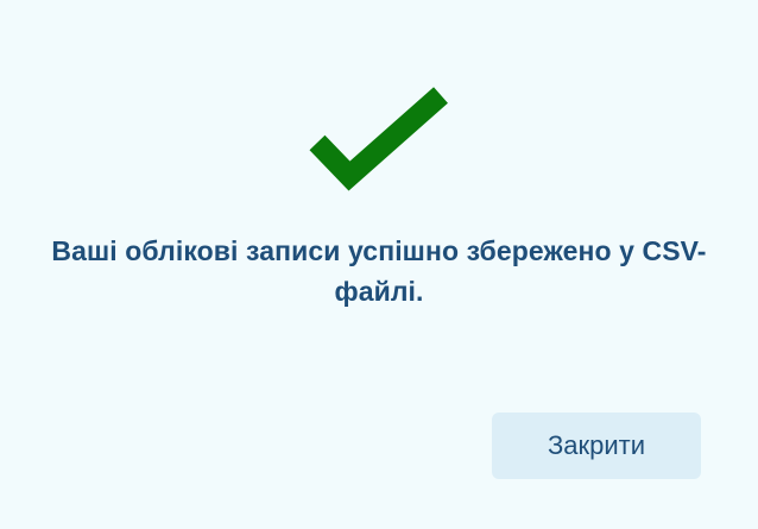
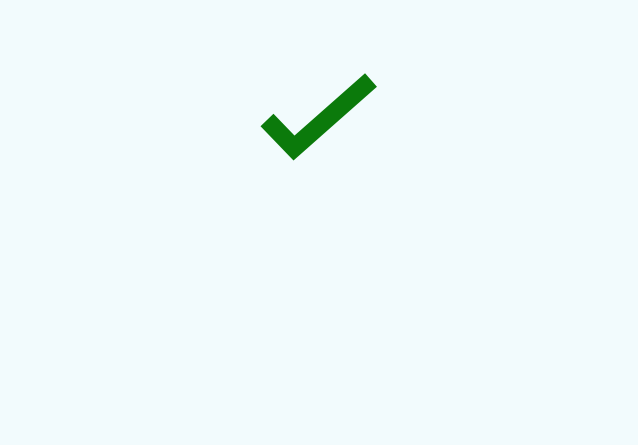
- Ваші облікові записи успішно збережено у CSV- файлі.
- Закрити
